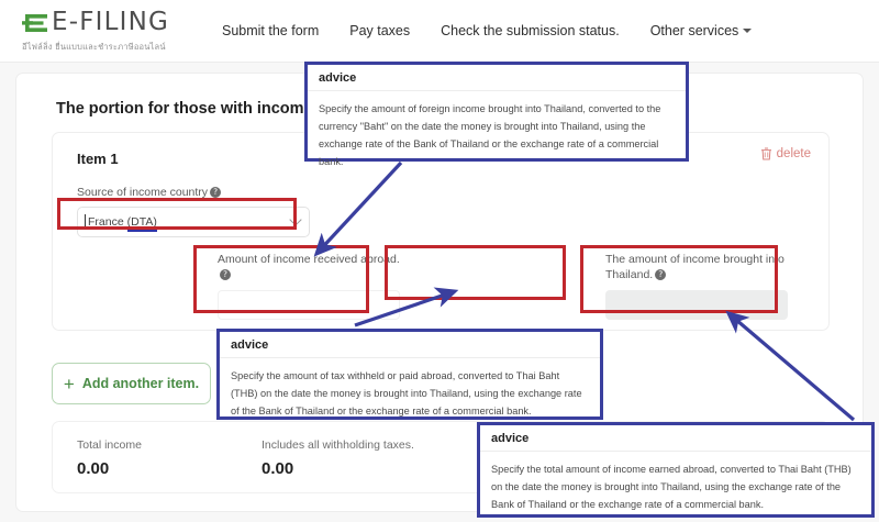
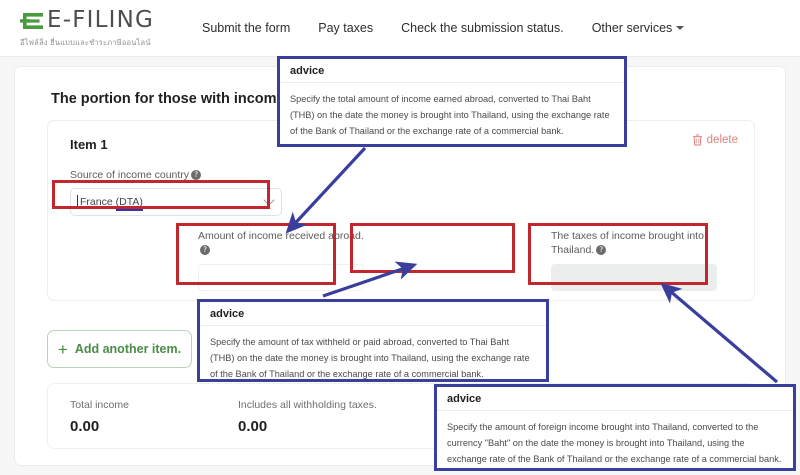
  E-FILING
  อีไฟล์ลิ่ง ยื่นแบบและชำระภาษีออนไลน์
  Submit the form
  Pay taxes
  Check the submission status.
  Other services
  The portion for those with incom
  Item 1
  delete
  Source of income country ?
  France (DTA)
  Amount of income received abroad.?
- The amount of income brought into Thailand. ?
+ The taxes of income brought into Thailand. ?
  +
  Add another item.
  Total income
  0.00
  Includes all withholding taxes.
  0.00
  advice
- Specify the amount of foreign income brought into Thailand, converted to the currency "Baht" on the date the money is brought into Thailand, using the exchange rate of the Bank of Thailand or the exchange rate of a commercial bank.
+ Specify the total amount of income earned abroad, converted to Thai Baht (THB) on the date the money is brought into Thailand, using the exchange rate of the Bank of Thailand or the exchange rate of a commercial bank.
  advice
  Specify the amount of tax withheld or paid abroad, converted to Thai Baht (THB) on the date the money is brought into Thailand, using the exchange rate of the Bank of Thailand or the exchange rate of a commercial bank.
  advice
- Specify the total amount of income earned abroad, converted to Thai Baht (THB) on the date the money is brought into Thailand, using the exchange rate of the Bank of Thailand or the exchange rate of a commercial bank.
+ Specify the amount of foreign income brought into Thailand, converted to the currency "Baht" on the date the money is brought into Thailand, using the exchange rate of the Bank of Thailand or the exchange rate of a commercial bank.
